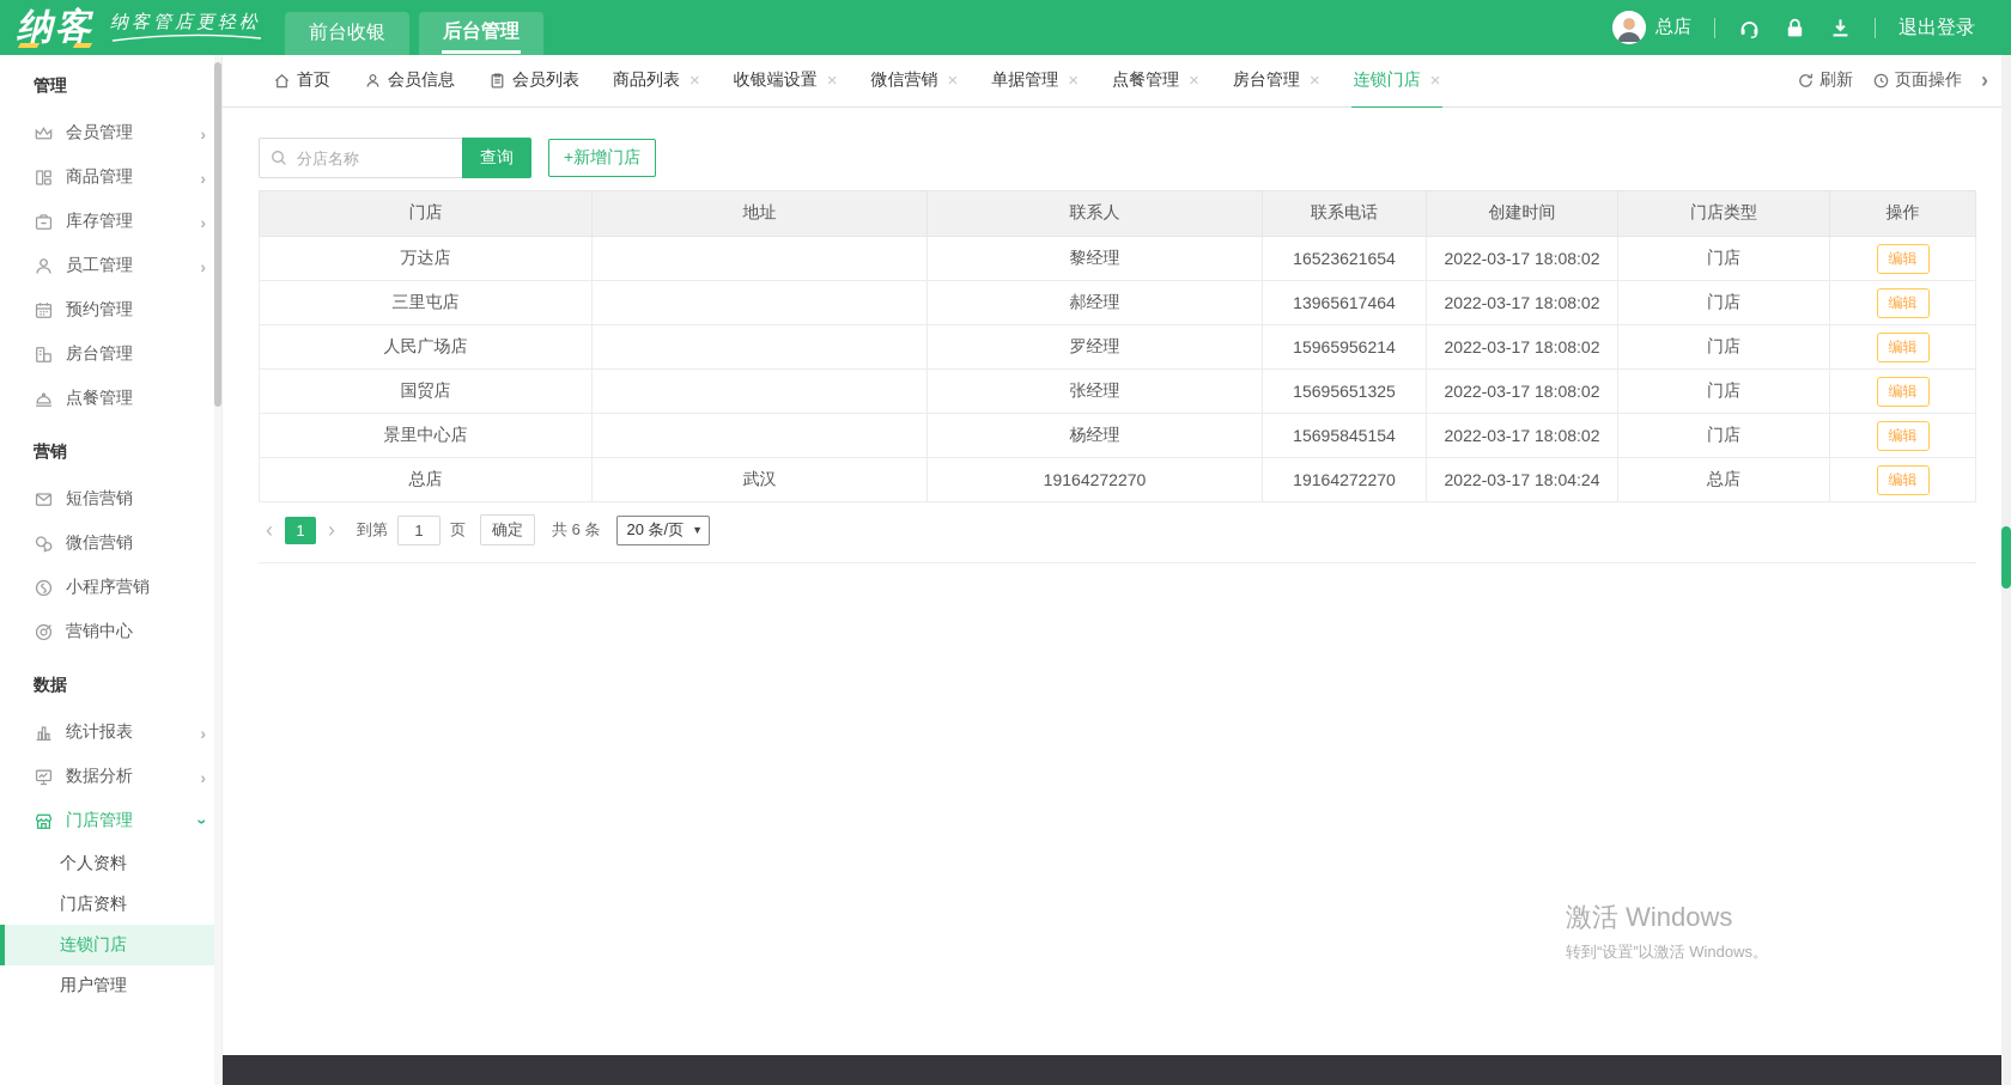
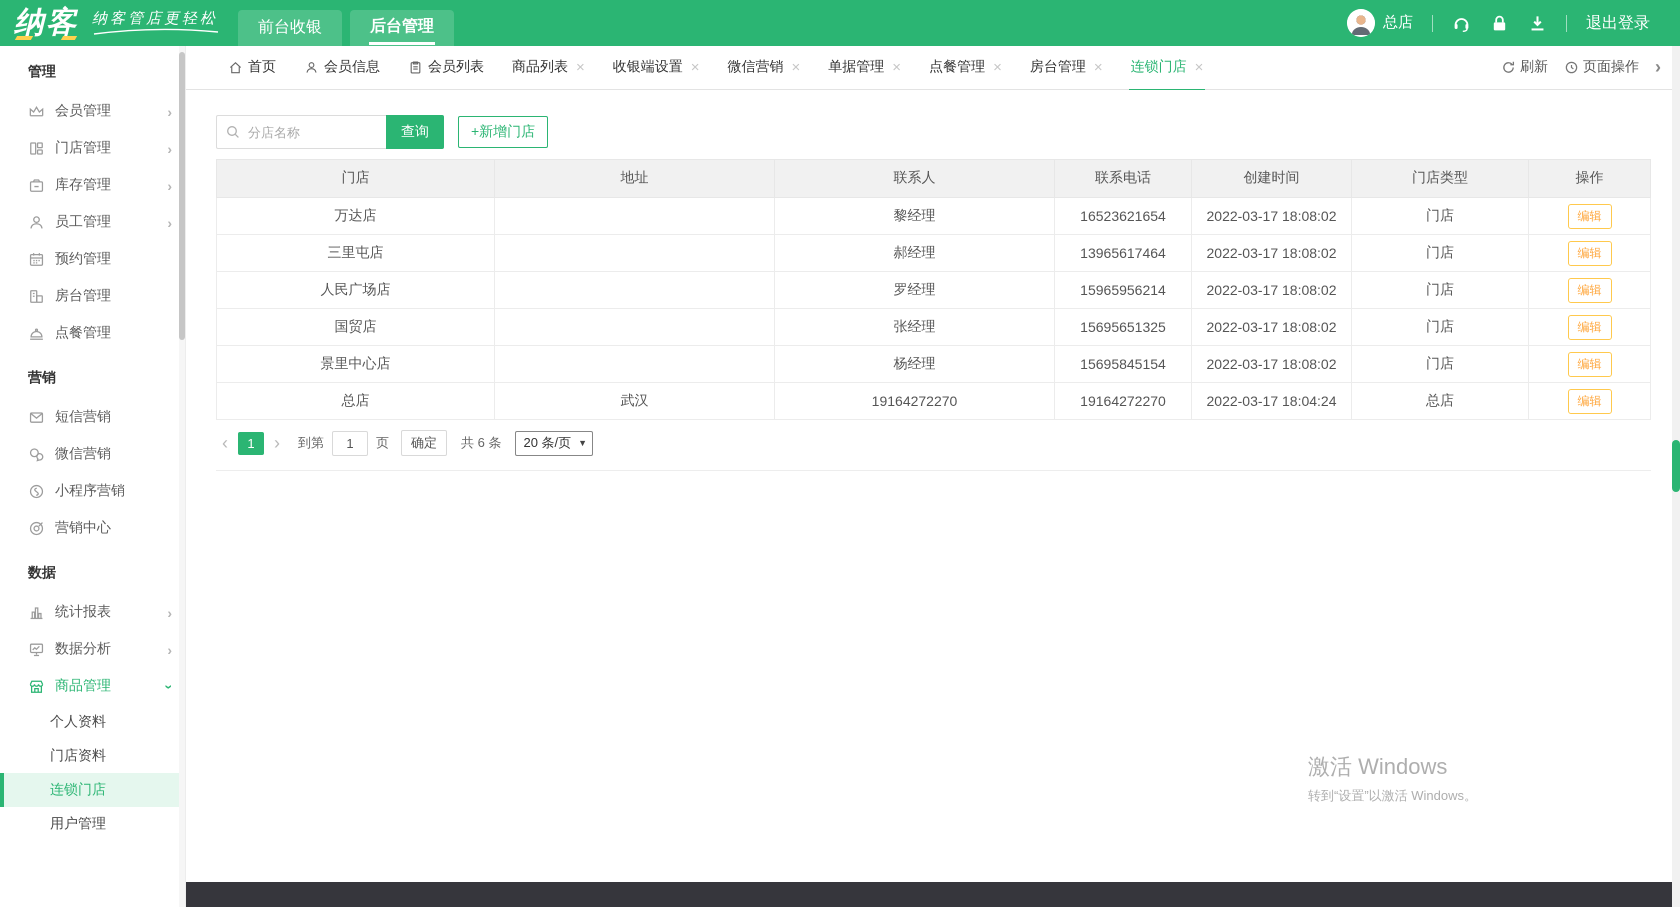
  纳客
  纳客管店更轻松
  前台收银
  后台管理
  总店
  退出登录
  管理
  会员管理
  ›
- 商品管理
+ 门店管理
  ›
  库存管理
  ›
  员工管理
  ›
  预约管理
  房台管理
  点餐管理
  营销
  短信营销
  微信营销
  小程序营销
  营销中心
  数据
  统计报表
  ›
  数据分析
  ›
- 门店管理
+ 商品管理
  个人资料
  门店资料
  连锁门店
  用户管理
  首页
  会员信息
  会员列表
  商品列表
  ×
  收银端设置
  ×
  微信营销
  ×
  单据管理
  ×
  点餐管理
  ×
  房台管理
  ×
  连锁门店
  ×
  刷新
  页面操作
  ›
  分店名称
  查询
  +新增门店
  门店	地址	联系人	联系电话	创建时间	门店类型	操作
  万达店		黎经理	16523621654	2022-03-17 18:08:02	门店	编辑
  三里屯店		郝经理	13965617464	2022-03-17 18:08:02	门店	编辑
  人民广场店		罗经理	15965956214	2022-03-17 18:08:02	门店	编辑
  国贸店		张经理	15695651325	2022-03-17 18:08:02	门店	编辑
  景里中心店		杨经理	15695845154	2022-03-17 18:08:02	门店	编辑
  总店	武汉	19164272270	19164272270	2022-03-17 18:04:24	总店	编辑
  ‹
  1
  ›
  到第
  1
  页
  确定
  共 6 条
  20 条/页
  ▼
  激活 Windows
  转到“设置”以激活 Windows。
